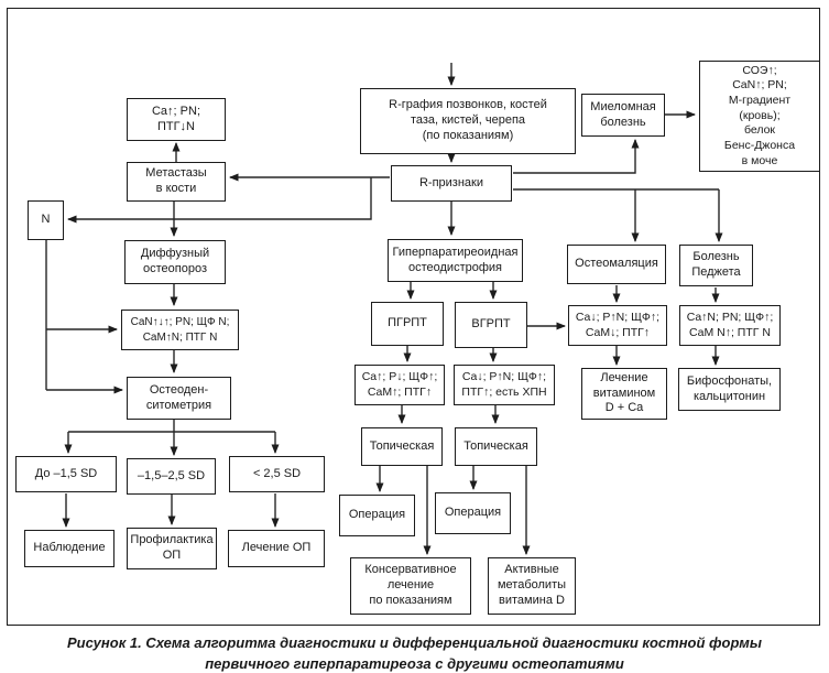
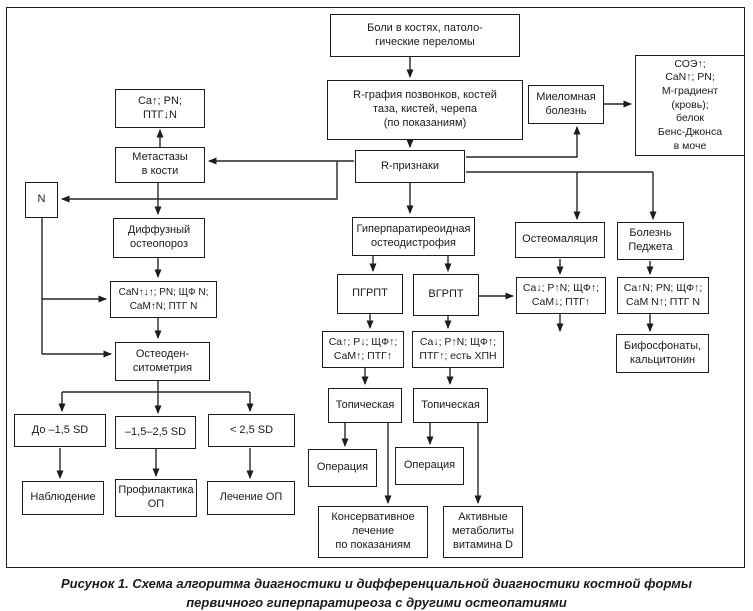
+ Боли в костях, патоло-
+ гические переломы
  R-графия позвонков, костей
  таза, кистей, черепа
  (по показаниям)
  R-признаки
  Миеломная
  болезнь
  СОЭ↑;
  CaN↑; PN;
  М-градиент
  (кровь);
  белок
  Бенс-Джонса
  в моче
  Ca↑; PN;
  ПТГ↓N
  Метастазы
  в кости
  N
  Диффузный
  остеопороз
  CaN↑↓↑; PN; ЩФ N;
  CaM↑N; ПТГ N
  Остеоден-
  ситометрия
  До –1,5 SD
  –1,5–2,5 SD
  < 2,5 SD
  Наблюдение
  Профилактика
  ОП
  Лечение ОП
  Гиперпаратиреоидная
  остеодистрофия
  ПГРПТ
  ВГРПТ
  Ca↑; P↓; ЩФ↑;
  CaM↑; ПТГ↑
  Ca↓; P↑N; ЩФ↑;
  ПТГ↑; есть ХПН
  Топическая
  Топическая
  Операция
  Операция
  Консервативное
  лечение
  по показаниям
  Активные
  метаболиты
  витамина D
  Остеомаляция
  Ca↓; P↑N; ЩФ↑;
  CaM↓; ПТГ↑
- Лечение
- витамином
- D + Ca
  Болезнь
  Педжета
  Ca↑N; PN; ЩФ↑;
  CaM N↑; ПТГ N
  Бифосфонаты,
  кальцитонин
  Рисунок 1. Схема алгоритма диагностики и дифференциальной диагностики костной формы
  первичного гиперпаратиреоза с другими остеопатиями
